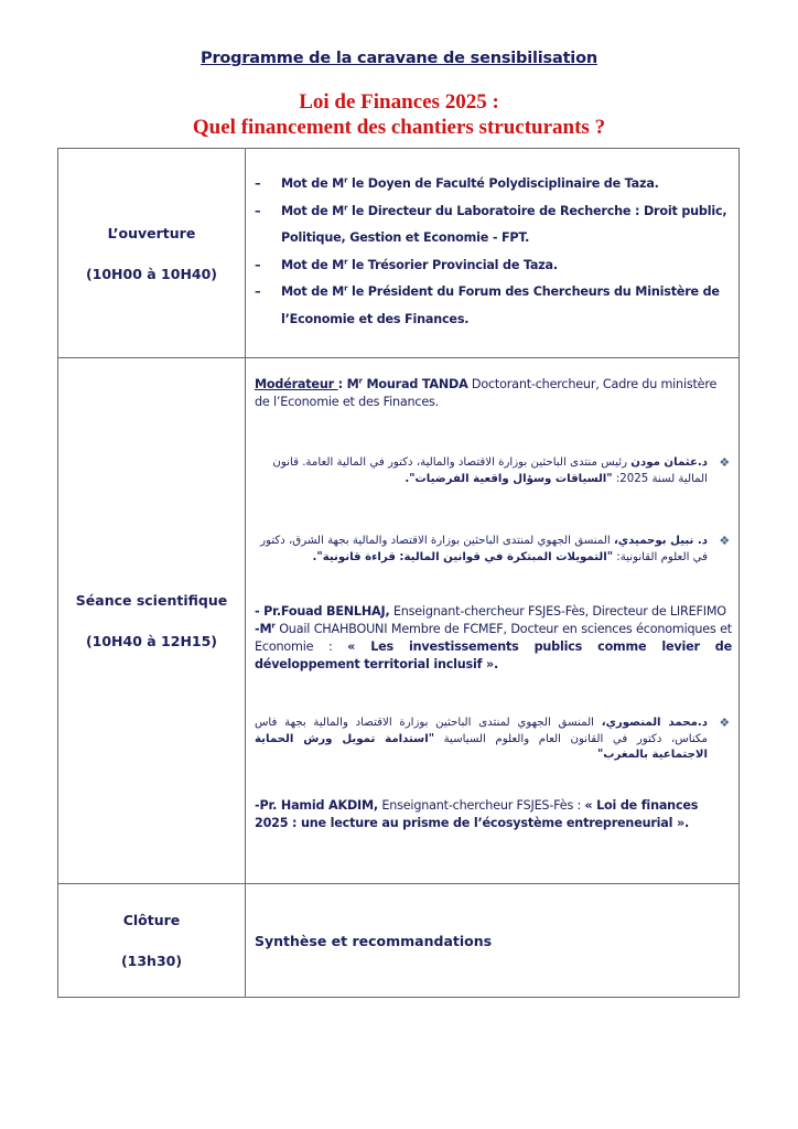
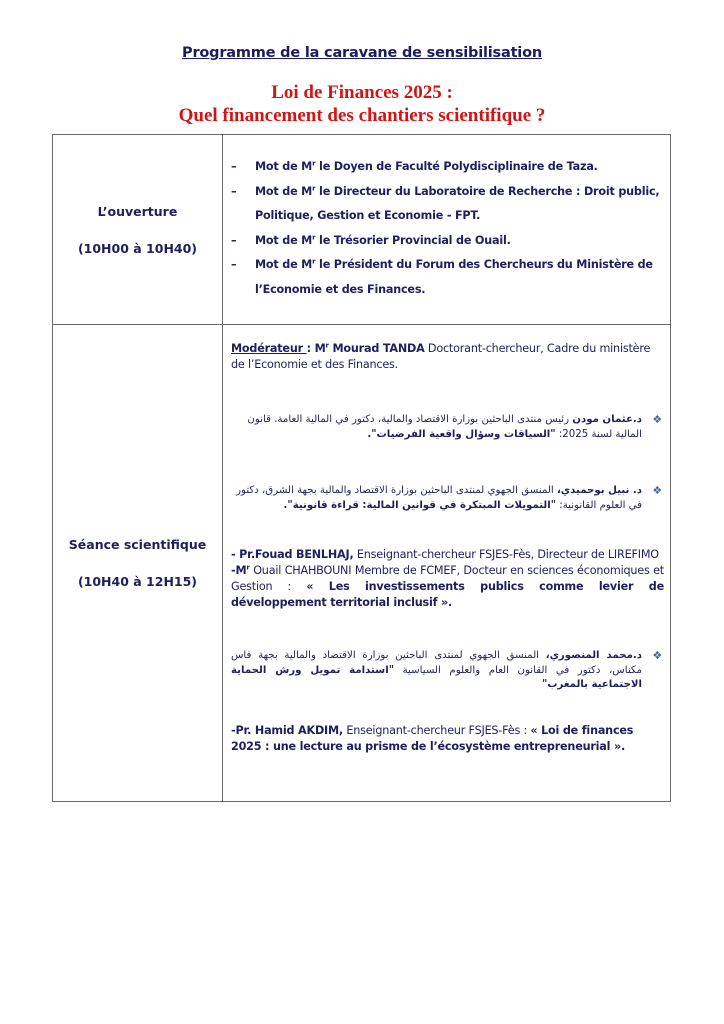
  Programme de la caravane de sensibilisation
  Loi de Finances 2025 :
- Quel financement des chantiers structurants ?
+ Quel financement des chantiers scientifique ?
- L’ouverture (10H00 à 10H40)	– Mot de Mr le Doyen de Faculté Polydisciplinaire de Taza. – Mot de Mr le Directeur du Laboratoire de Recherche : Droit public, Politique, Gestion et Economie - FPT. – Mot de Mr le Trésorier Provincial de Taza. – Mot de Mr le Président du Forum des Chercheurs du Ministère de l’Economie et des Finances.
+ L’ouverture (10H00 à 10H40)	– Mot de Mr le Doyen de Faculté Polydisciplinaire de Taza. – Mot de Mr le Directeur du Laboratoire de Recherche : Droit public, Politique, Gestion et Economie - FPT. – Mot de Mr le Trésorier Provincial de Ouail. – Mot de Mr le Président du Forum des Chercheurs du Ministère de l’Economie et des Finances.
- Séance scientifique (10H40 à 12H15)	Modérateur : Mr Mourad TANDA Doctorant-chercheur, Cadre du ministère de l’Economie et des Finances. ❖ د.عثمان مودن رئيس منتدى الباحثين بوزارة الاقتصاد والمالية، دكتور في المالية العامة. قانون المالية لسنة 2025: "السياقات وسؤال واقعية الفرضيات". ❖ د. نبيل بوحميدي، المنسق الجهوي لمنتدى الباحثين بوزارة الاقتصاد والمالية بجهة الشرق، دكتور في العلوم القانونية: "التمويلات المبتكرة في قوانين المالية: قراءة قانونية". - Pr.Fouad BENLHAJ, Enseignant-chercheur FSJES-Fès, Directeur de LIREFIMO -Mr Ouail CHAHBOUNI Membre de FCMEF, Docteur en sciences économiques et Economie : « Les investissements publics comme levier de développement territorial inclusif ». ❖ د.محمد المنصوري، المنسق الجهوي لمنتدى الباحثين بوزارة الاقتصاد والمالية بجهة فاس مكناس، دكتور في القانون العام والعلوم السياسية "استدامة تمويل ورش الحماية الاجتماعية بالمغرب" -Pr. Hamid AKDIM, Enseignant-chercheur FSJES-Fès : « Loi de finances 2025 : une lecture au prisme de l’écosystème entrepreneurial ».
+ Séance scientifique (10H40 à 12H15)	Modérateur : Mr Mourad TANDA Doctorant-chercheur, Cadre du ministère de l’Economie et des Finances. ❖ د.عثمان مودن رئيس منتدى الباحثين بوزارة الاقتصاد والمالية، دكتور في المالية العامة. قانون المالية لسنة 2025: "السياقات وسؤال واقعية الفرضيات". ❖ د. نبيل بوحميدي، المنسق الجهوي لمنتدى الباحثين بوزارة الاقتصاد والمالية بجهة الشرق، دكتور في العلوم القانونية: "التمويلات المبتكرة في قوانين المالية: قراءة قانونية". - Pr.Fouad BENLHAJ, Enseignant-chercheur FSJES-Fès, Directeur de LIREFIMO -Mr Ouail CHAHBOUNI Membre de FCMEF, Docteur en sciences économiques et Gestion : « Les investissements publics comme levier de développement territorial inclusif ». ❖ د.محمد المنصوري، المنسق الجهوي لمنتدى الباحثين بوزارة الاقتصاد والمالية بجهة فاس مكناس، دكتور في القانون العام والعلوم السياسية "استدامة تمويل ورش الحماية الاجتماعية بالمغرب" -Pr. Hamid AKDIM, Enseignant-chercheur FSJES-Fès : « Loi de finances 2025 : une lecture au prisme de l’écosystème entrepreneurial ».
- Clôture (13h30)	Synthèse et recommandations
